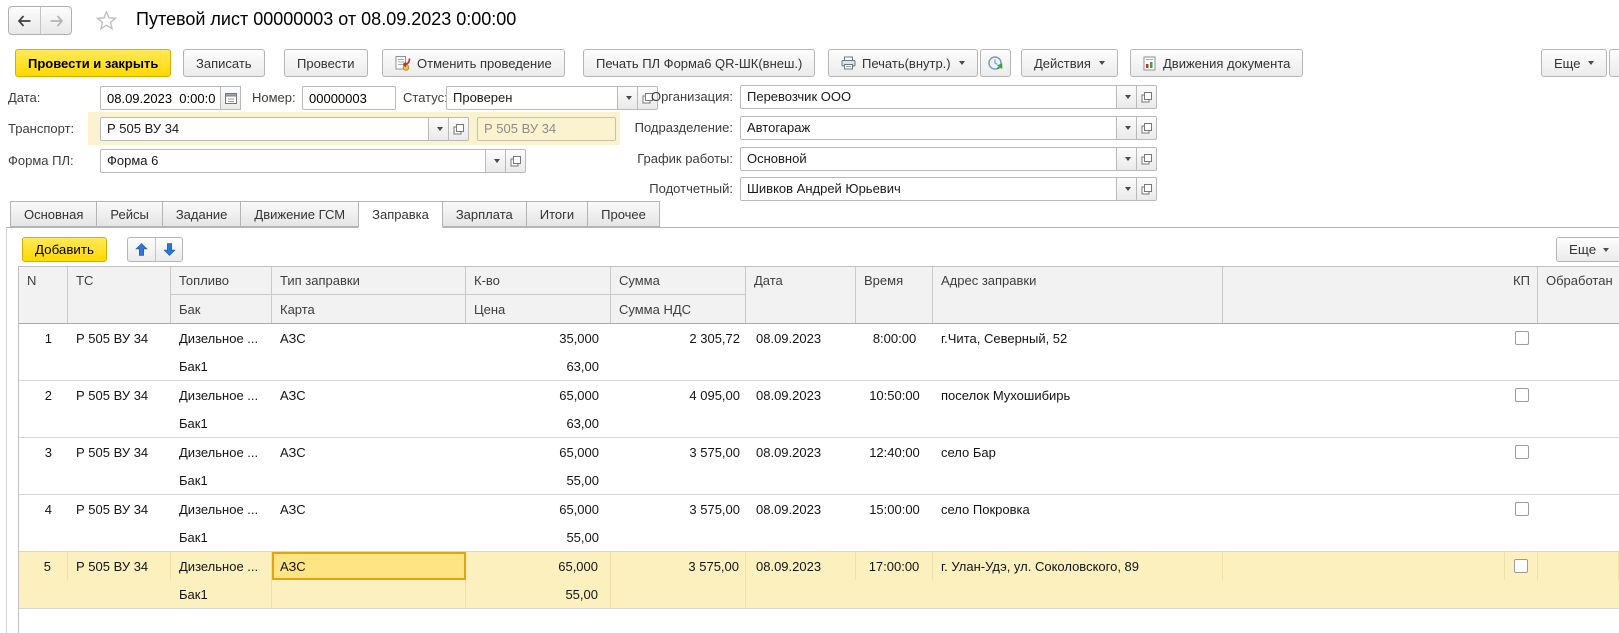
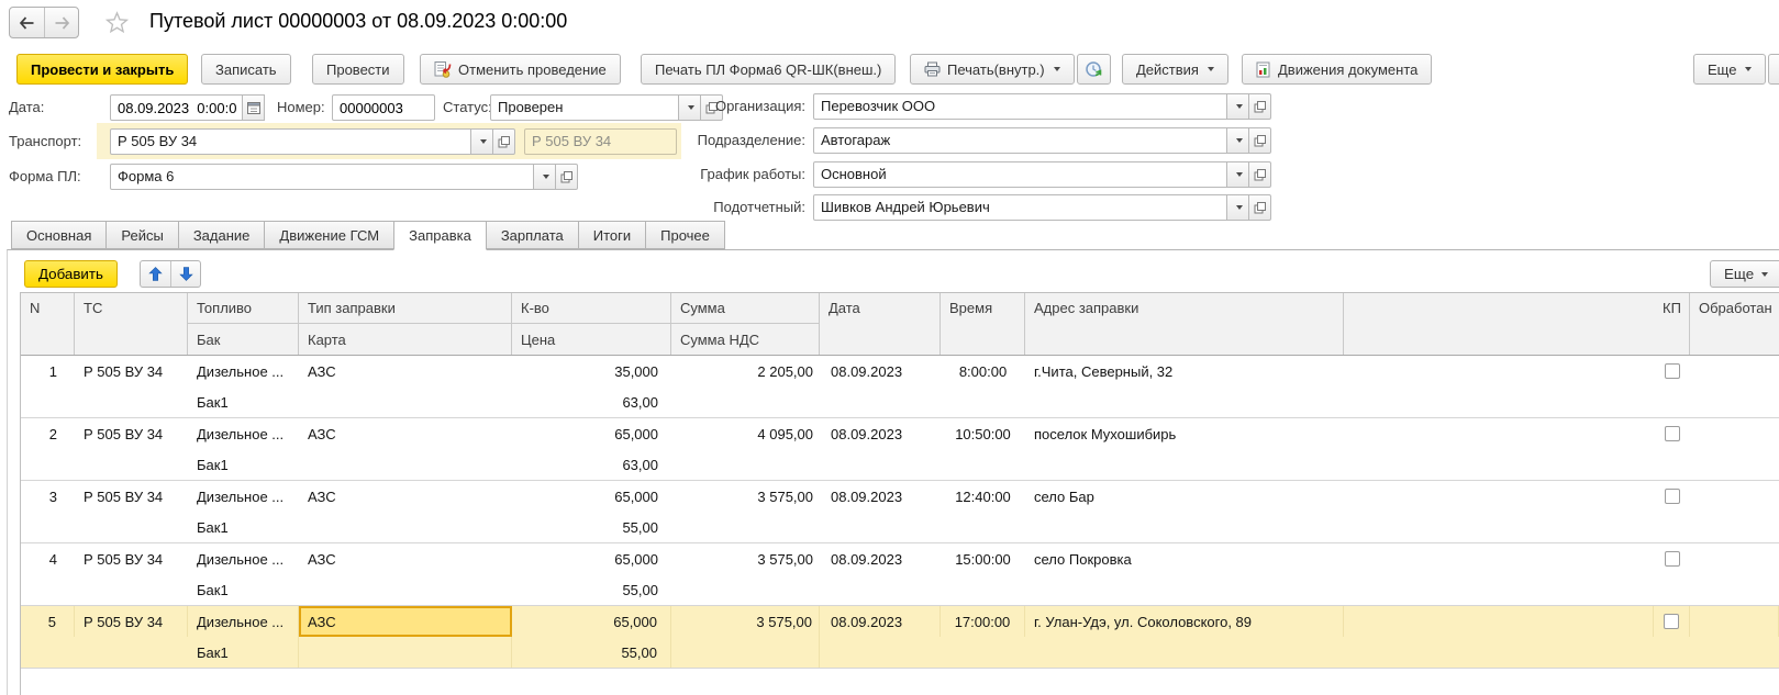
  Путевой лист 00000003 от 08.09.2023 0:00:00
  Провести и закрыть
  Записать
  Провести
  Отменить проведение
  Печать ПЛ Форма6 QR-ШК(внеш.)
  Печать(внутр.)
  Действия
  Движения документа
  Еще
  Дата:
  08.09.2023 0:00:0
  Номер:
  00000003
  Статус
  Проверен
  Транспорт:
  Р 505 ВУ 34
  Р 505 ВУ 34
  Форма ПЛ:
  Форма 6
  Организация:
  Перевозчик ООО
  Подразделение:
  Автогараж
  График работы:
  Основной
  Подотчетный:
  Шивков Андрей Юрьевич
  Основная
  Рейсы
  Задание
  Движение ГСМ
  Заправка
  Зарплата
  Итоги
  Прочее
  Добавить
  Еще
  N
  ТС
  Топливо
  Бак
  Тип заправки
  Карта
  К-во
  Цена
  Сумма
  Сумма НДС
  Дата
  Время
  Адрес заправки
  КП
  Обработан
  1
  Р 505 ВУ 34
  Дизельное ...
  АЗС
  35,000
- 2 305,72
+ 2 205,00
  08.09.2023
  8:00:00
- г.Чита, Северный, 52
+ г.Чита, Северный, 32
  Бак1
  63,00
  2
  Р 505 ВУ 34
  Дизельное ...
  АЗС
  65,000
  4 095,00
  08.09.2023
  10:50:00
  поселок Мухошибирь
  Бак1
  63,00
  3
  Р 505 ВУ 34
  Дизельное ...
  АЗС
  65,000
  3 575,00
  08.09.2023
  12:40:00
  село Бар
  Бак1
  55,00
  4
  Р 505 ВУ 34
  Дизельное ...
  АЗС
  65,000
  3 575,00
  08.09.2023
  15:00:00
  село Покровка
  Бак1
  55,00
  5
  Р 505 ВУ 34
  Дизельное ...
  АЗС
  65,000
  3 575,00
  08.09.2023
  17:00:00
  г. Улан-Удэ, ул. Соколовского, 89
  Бак1
  55,00
